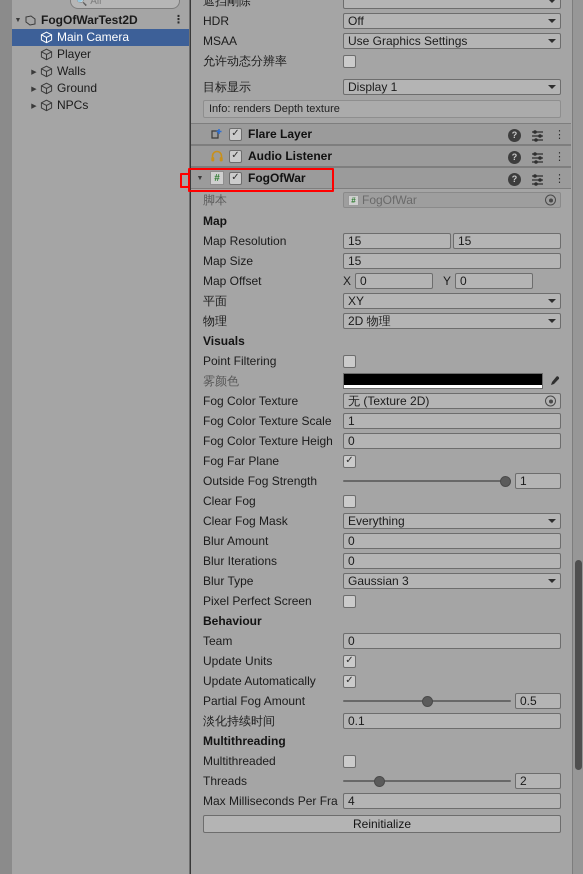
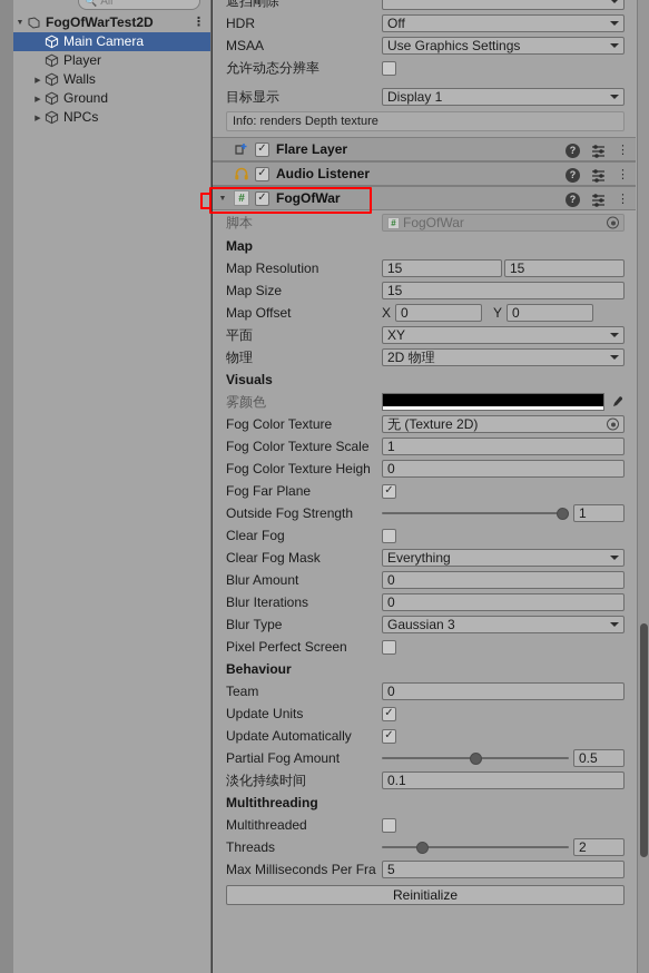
  🔍
  All
  FogOfWarTest2D
  ⋮
  Main Camera
  Player
  Walls
  Ground
  NPCs
  遮挡剛除
  HDR
  Off
  MSAA
  Use Graphics Settings
  允许动态分辨率
  目标显示
  Display 1
  Info: renders Depth texture
  Flare Layer
  ?
  ⋮
  Audio Listener
  ?
  ⋮
  #
  FogOfWar
  ?
  ⋮
  脚本
  #
  FogOfWar
  Map
  Map Resolution
  15
  15
  Map Size
  15
  Map Offset
  X
  0
  Y
  0
  平面
  XY
  物理
  2D 物理
  Visuals
- Point Filtering
  雾颜色
  Fog Color Texture
  无 (Texture 2D)
  Fog Color Texture Scale
  1
  Fog Color Texture Heigh
  0
  Fog Far Plane
  Outside Fog Strength
  1
  Clear Fog
  Clear Fog Mask
  Everything
  Blur Amount
  0
  Blur Iterations
  0
  Blur Type
  Gaussian 3
  Pixel Perfect Screen
  Behaviour
  Team
  0
  Update Units
  Update Automatically
  Partial Fog Amount
  0.5
  淡化持续时间
  0.1
  Multithreading
  Multithreaded
  Threads
  2
  Max Milliseconds Per Fra
- 4
+ 5
  Reinitialize
